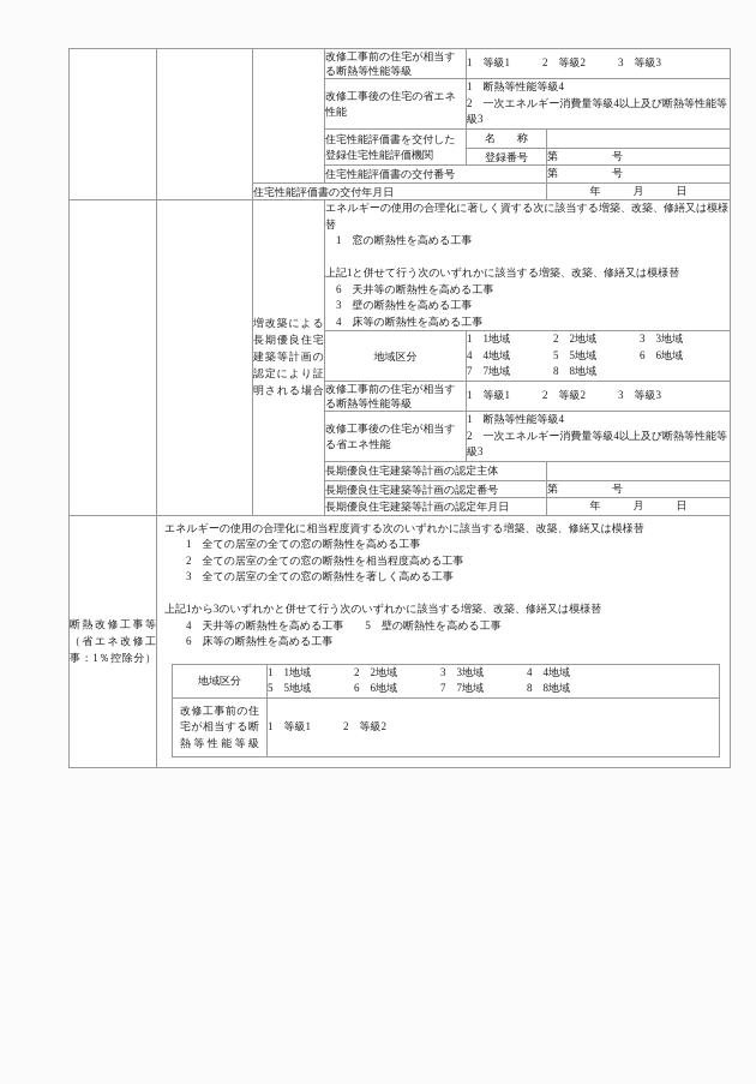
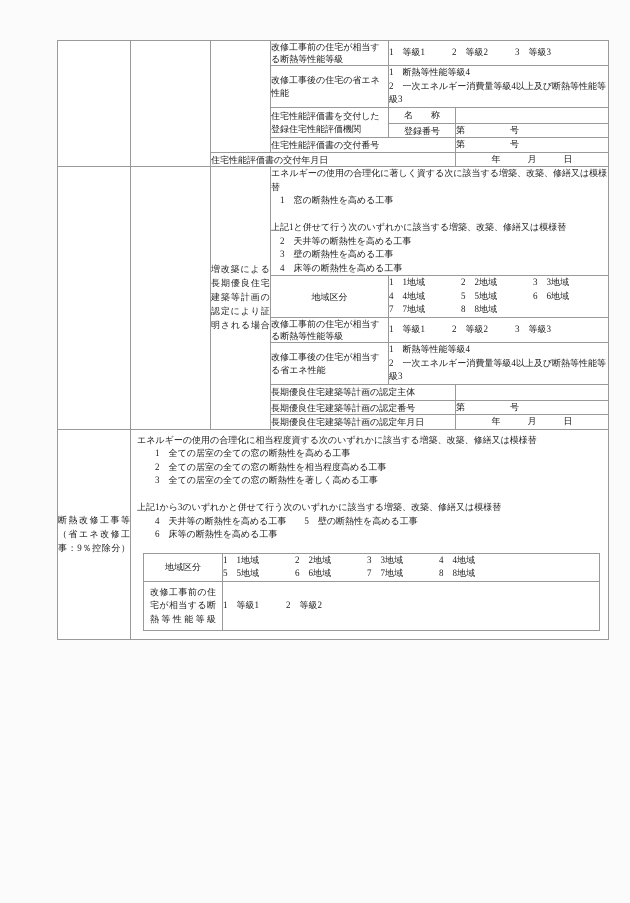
  			改修工事前の住宅が相当する断熱等性能等級	1 等級1 2 等級2 3 等級3
  改修工事後の住宅の省エネ性能	1 断熱等性能等級4 2 一次エネルギー消費量等級4以上及び断熱等性能等級3
  住宅性能評価書を交付した登録住宅性能評価機関	名 称
  登録番号	第 号
  住宅性能評価書の交付番号	第 号
  住宅性能評価書の交付年月日	年 月 日
- 		増改築による長期優良住宅建築等計画の認定により証明される場合	エネルギーの使用の合理化に著しく資する次に該当する増築、改築、修繕又は模様替 1 窓の断熱性を高める工事 上記1と併せて行う次のいずれかに該当する増築、改築、修繕又は模様替 6 天井等の断熱性を高める工事 3 壁の断熱性を高める工事 4 床等の断熱性を高める工事
+ 		増改築による長期優良住宅建築等計画の認定により証明される場合	エネルギーの使用の合理化に著しく資する次に該当する増築、改築、修繕又は模様替 1 窓の断熱性を高める工事 上記1と併せて行う次のいずれかに該当する増築、改築、修繕又は模様替 2 天井等の断熱性を高める工事 3 壁の断熱性を高める工事 4 床等の断熱性を高める工事
  地域区分	1 1地域 2 2地域 3 3地域 4 4地域 5 5地域 6 6地域 7 7地域 8 8地域
  改修工事前の住宅が相当する断熱等性能等級	1 等級1 2 等級2 3 等級3
  改修工事後の住宅が相当する省エネ性能	1 断熱等性能等級4 2 一次エネルギー消費量等級4以上及び断熱等性能等級3
  長期優良住宅建築等計画の認定主体
  長期優良住宅建築等計画の認定番号	第 号
  長期優良住宅建築等計画の認定年月日	年 月 日
- 断熱改修工事等（省エネ改修工事：1％控除分）	エネルギーの使用の合理化に相当程度資する次のいずれかに該当する増築、改築、修繕又は模様替 1 全ての居室の全ての窓の断熱性を高める工事 2 全ての居室の全ての窓の断熱性を相当程度高める工事 3 全ての居室の全ての窓の断熱性を著しく高める工事 上記1から3のいずれかと併せて行う次のいずれかに該当する増築、改築、修繕又は模様替 4 天井等の断熱性を高める工事 5 壁の断熱性を高める工事 6 床等の断熱性を高める工事
+ 断熱改修工事等（省エネ改修工事：9％控除分）	エネルギーの使用の合理化に相当程度資する次のいずれかに該当する増築、改築、修繕又は模様替 1 全ての居室の全ての窓の断熱性を高める工事 2 全ての居室の全ての窓の断熱性を相当程度高める工事 3 全ての居室の全ての窓の断熱性を著しく高める工事 上記1から3のいずれかと併せて行う次のいずれかに該当する増築、改築、修繕又は模様替 4 天井等の断熱性を高める工事 5 壁の断熱性を高める工事 6 床等の断熱性を高める工事
  地域区分	1 1地域 2 2地域 3 3地域 4 4地域 5 5地域 6 6地域 7 7地域 8 8地域
  改修工事前の住宅が相当する断熱等性能等級	1 等級1 2 等級2
